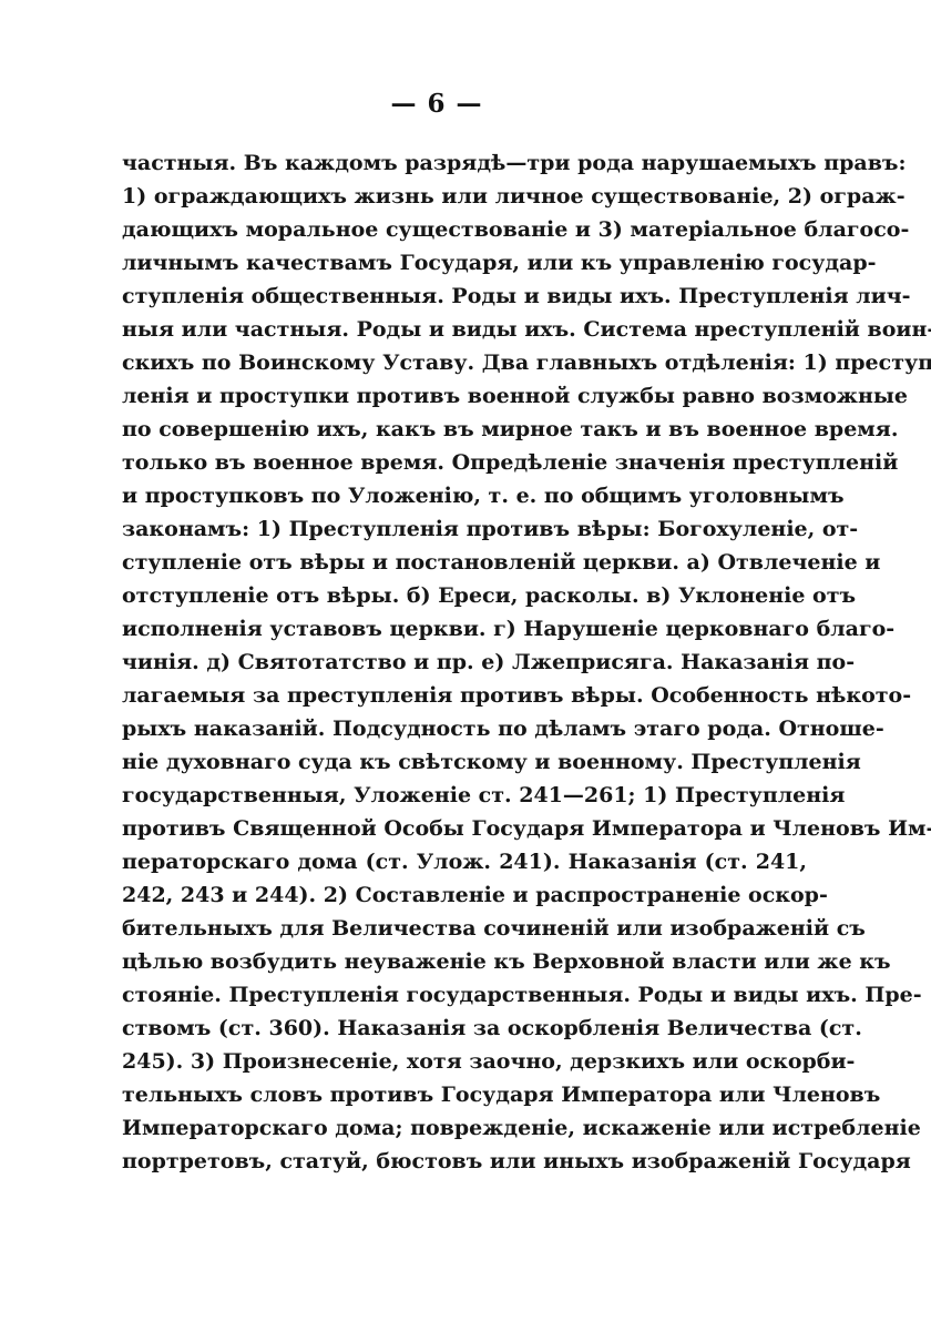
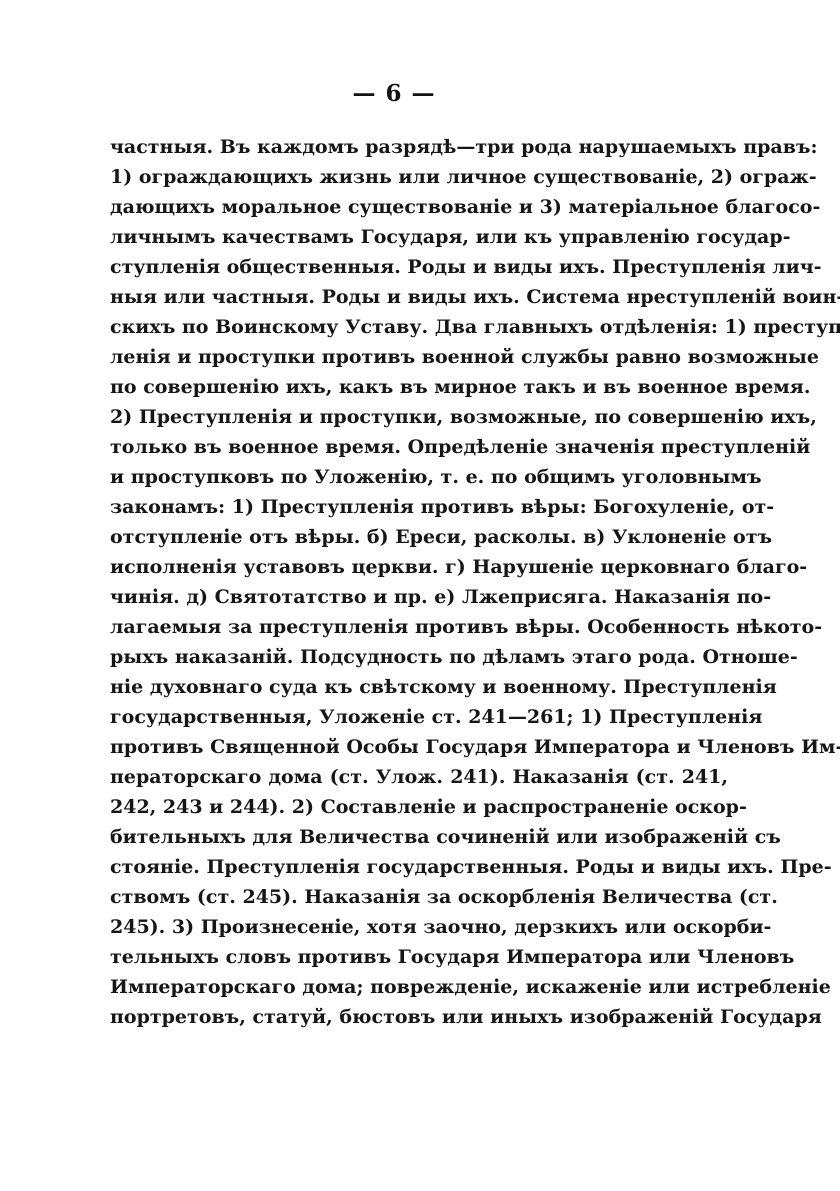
  — 6 —
  частныя. Въ каждомъ разрядѣ—три рода нарушаемыхъ правъ:
  1) ограждающихъ жизнь или личное существованіе, 2) ограж-
  дающихъ моральное существованіе и 3) матеріальное благосо-
  личнымъ качествамъ Государя, или къ управленію государ-
  ступленія общественныя. Роды и виды ихъ. Преступленія лич-
  ныя или частныя. Роды и виды ихъ. Система нреступленій воин
  скихъ по Воинскому Уставу. Два главныхъ отдѣленія: 1) преступ
  ленія и проступки противъ военной службы равно возможные
  по совершенію ихъ, какъ въ мирное такъ и въ военное время.
+ 2) Преступленія и проступки, возможные, по совершенію ихъ,
  только въ военное время. Опредѣленіе значенія преступленій
  и проступковъ по Уложенію, т. е. по общимъ уголовнымъ
  законамъ: 1) Преступленія противъ вѣры: Богохуленіе, от-
- ступленіе отъ вѣры и постановленій церкви. а) Отвлеченіе и
  отступленіе отъ вѣры. б) Ереси, расколы. в) Уклоненіе отъ
  исполненія уставовъ церкви. г) Нарушеніе церковнаго благо-
  чинія. д) Святотатство и пр. е) Лжеприсяга. Наказанія по-
  лагаемыя за преступленія противъ вѣры. Особенность нѣкото-
  рыхъ наказаній. Подсудность по дѣламъ этаго рода. Отноше-
  ніе духовнаго суда къ свѣтскому и военному. Преступленія
  государственныя, Уложеніе ст. 241—261; 1) Преступленія
  противъ Священной Особы Государя Императора и Членовъ Им
  ператорскаго дома (ст. Улож. 241). Наказанія (ст. 241,
  242, 243 и 244). 2) Составленіе и распространеніе оскор-
  бительныхъ для Величества сочиненій или изображеній съ
- цѣлью возбудить неуваженіе къ Верховной власти или же къ
  стояніе. Преступленія государственныя. Роды и виды ихъ. Пре-
- ствомъ (ст. 360). Наказанія за оскорбленія Величества (ст.
+ ствомъ (ст. 245). Наказанія за оскорбленія Величества (ст.
  245). 3) Произнесеніе, хотя заочно, дерзкихъ или оскорби-
  тельныхъ словъ противъ Государя Императора или Членовъ
  Императорскаго дома; поврежденіе, искаженіе или истребленіе
  портретовъ, статуй, бюстовъ или иныхъ изображеній Государя
